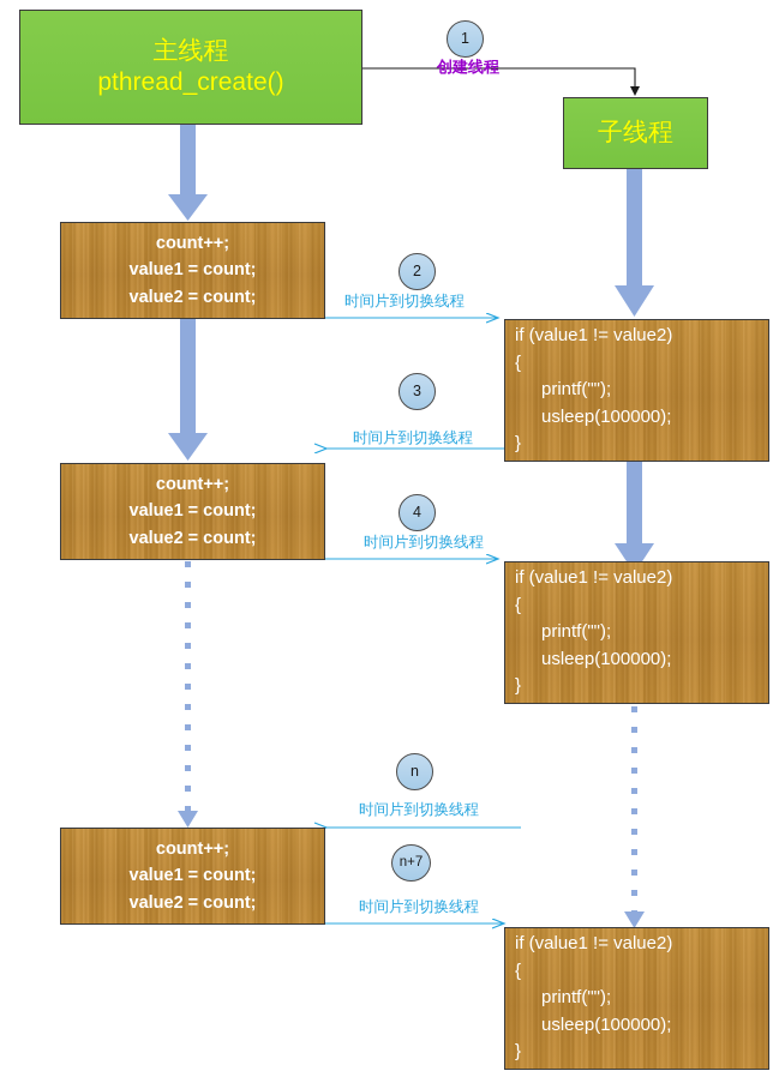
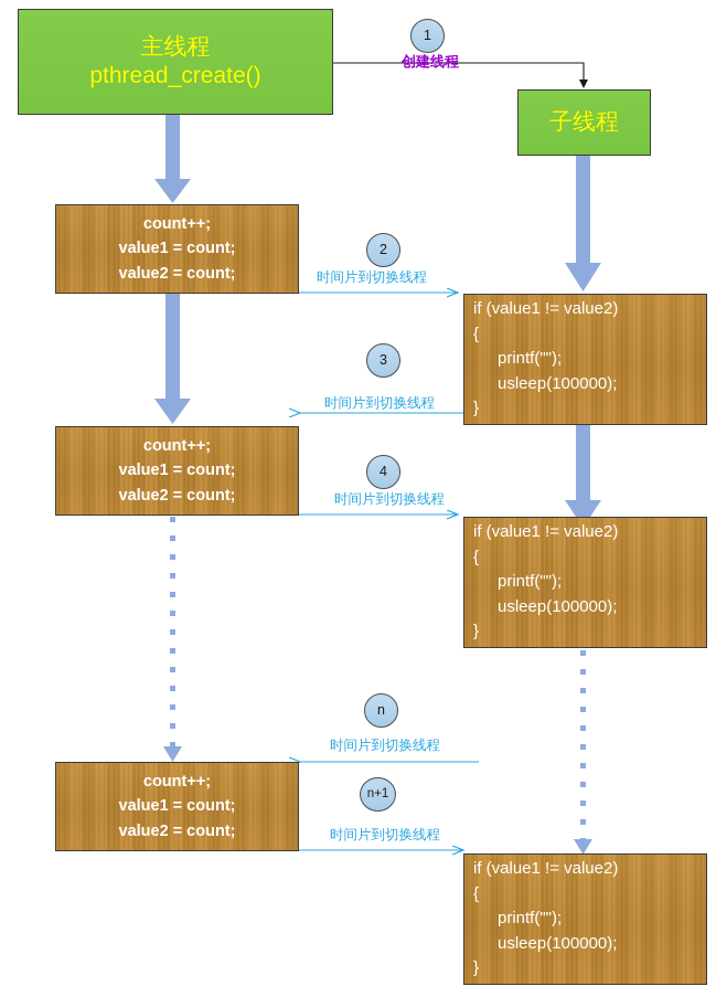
  主线程
  pthread_create()
  子线程
  count++;
  value1 = count;
  value2 = count;
  count++;
  value1 = count;
  value2 = count;
  count++;
  value1 = count;
  value2 = count;
  if (value1 != value2)
  {
  printf("");
  usleep(100000);
  }
  if (value1 != value2)
  {
  printf("");
  usleep(100000);
  }
  if (value1 != value2)
  {
  printf("");
  usleep(100000);
  }
  1
  2
  3
  4
  n
- n+7
+ n+1
  创建线程
  时间片到切换线程
  时间片到切换线程
  时间片到切换线程
  时间片到切换线程
  时间片到切换线程
